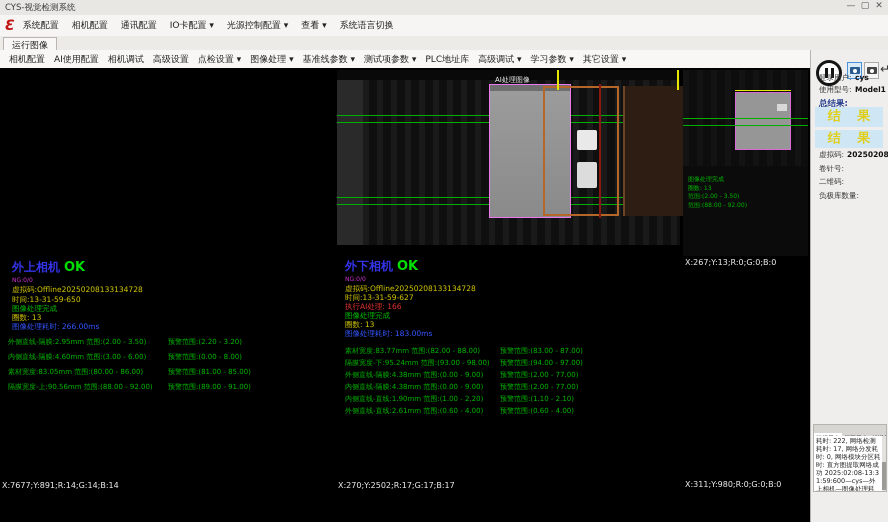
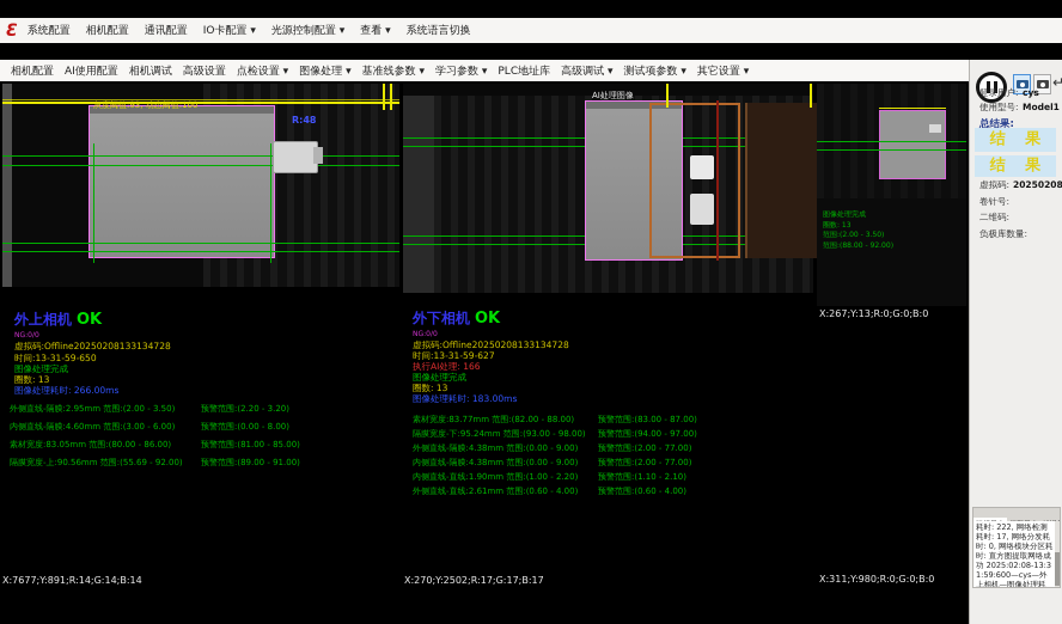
- CYS-视觉检测系统
- —
- ▢
- ✕
  Ɛ
  系统配置
  相机配置
  通讯配置
  IO卡配置 ▾
  光源控制配置 ▾
  查看 ▾
  系统语言切换
- 运行图像
  相机配置
  AI使用配置
  相机调试
  高级设置
  点检设置 ▾
  图像处理 ▾
  基准线参数 ▾
- 测试项参数 ▾
+ 学习参数 ▾
  PLC地址库
  高级调试 ▾
- 学习参数 ▾
+ 测试项参数 ▾
  其它设置 ▾
+ 灰度阈值:93, 动态阈值:100
+ R:48
  外上相机 OK
  虚拟码:Offline20250208133134728
  时间:13-31-59-650
  图像处理完成
  圈数: 13
  图像处理耗时: 266.00ms
  外侧直线-隔膜:2.95mm 范围:(2.00 - 3.50)
  预警范围:(2.20 - 3.20)
  内侧直线-隔膜:4.60mm 范围:(3.00 - 6.00)
  预警范围:(0.00 - 8.00)
  素材宽度:83.05mm 范围:(80.00 - 86.00)
  预警范围:(81.00 - 85.00)
- 隔膜宽度-上:90.56mm 范围:(88.00 - 92.00)
+ 隔膜宽度-上:90.56mm 范围:(55.69 - 92.00)
  预警范围:(89.00 - 91.00)
  X:7677;Y:891;R:14;G:14;B:14
  AI处理图像
  外下相机 OK
  虚拟码:Offline20250208133134728
  时间:13-31-59-627
  执行AI处理: 166
  图像处理完成
  圈数: 13
  图像处理耗时: 183.00ms
  素材宽度:83.77mm 范围:(82.00 - 88.00)
  预警范围:(83.00 - 87.00)
  隔膜宽度-下:95.24mm 范围:(93.00 - 98.00)
  预警范围:(94.00 - 97.00)
  外侧直线-隔膜:4.38mm 范围:(0.00 - 9.00)
  预警范围:(2.00 - 77.00)
  内侧直线-隔膜:4.38mm 范围:(0.00 - 9.00)
  预警范围:(2.00 - 77.00)
  内侧直线-直线:1.90mm 范围:(1.00 - 2.20)
  预警范围:(1.10 - 2.10)
  外侧直线-直线:2.61mm 范围:(0.60 - 4.00)
  预警范围:(0.60 - 4.00)
  X:270;Y:2502;R:17;G:17;B:17
  X:267;Y:13;R:0;G:0;B:0
  X:311;Y:980;R:0;G:0;B:0
  ↵
  登录用户:
  cys
  使用型号:
  Model1
  总结果:
  结 果
  结 果
  虚拟码:
  20250208
  卷针号:
  二维码:
  负极库数量:
  耗时: 222, 网络检测耗时: 17, 网络分发耗时: 0, 网络模块分区耗时: 直方图提取网络成功 2025:02:08-13:31:59:600—cys—外上相机—图像处理耗
